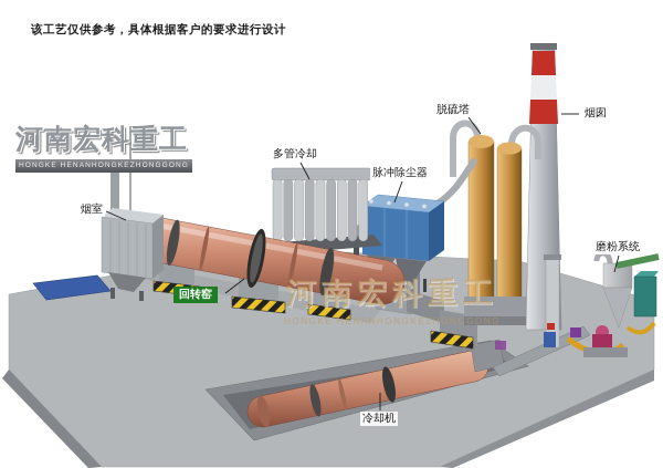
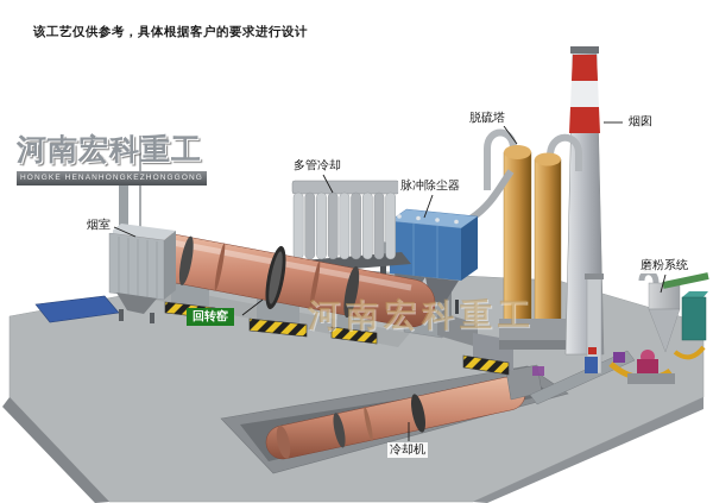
  该工艺仅供参考，具体根据客户的要求进行设计
  河南宏科重工
  河南宏科重工
- HONGKE HENANHONGKEZHONGGONG
  烟室
  多管冷却
  脉冲除尘器
  脱硫塔
  烟囱
  磨粉系统
  回转窑
  冷却机
